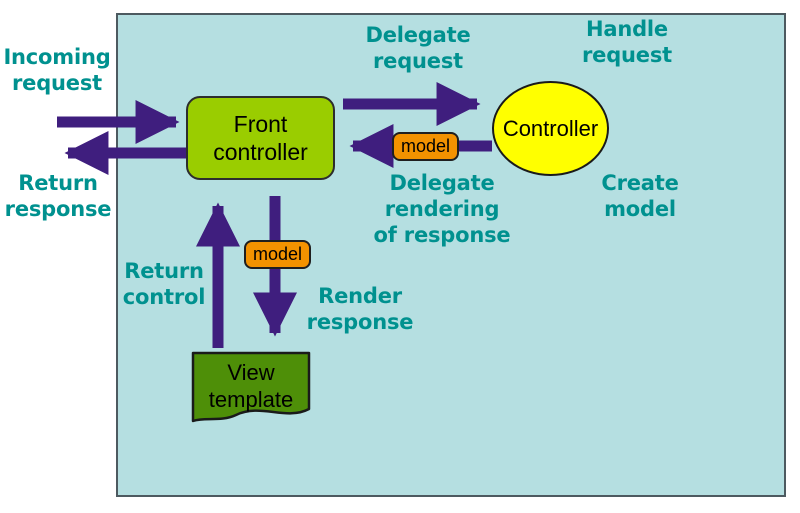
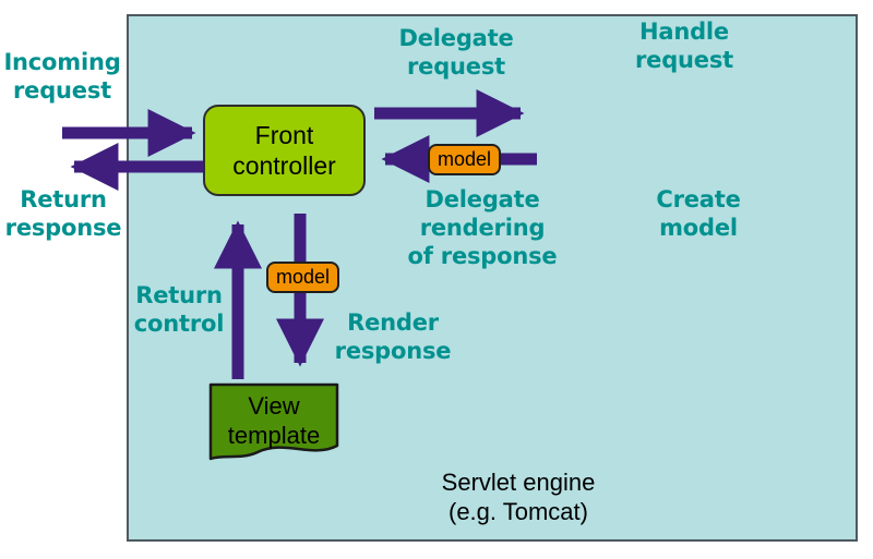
  View
  template
  Front
  controller
- Controller
  model
  model
  Incoming
  request
  Return
  response
  Delegate
  request
  Handle
  request
  Delegate
  rendering
  of response
  Create
  model
  Return
  control
  Render
  response
+ Servlet engine
+ (e.g. Tomcat)
